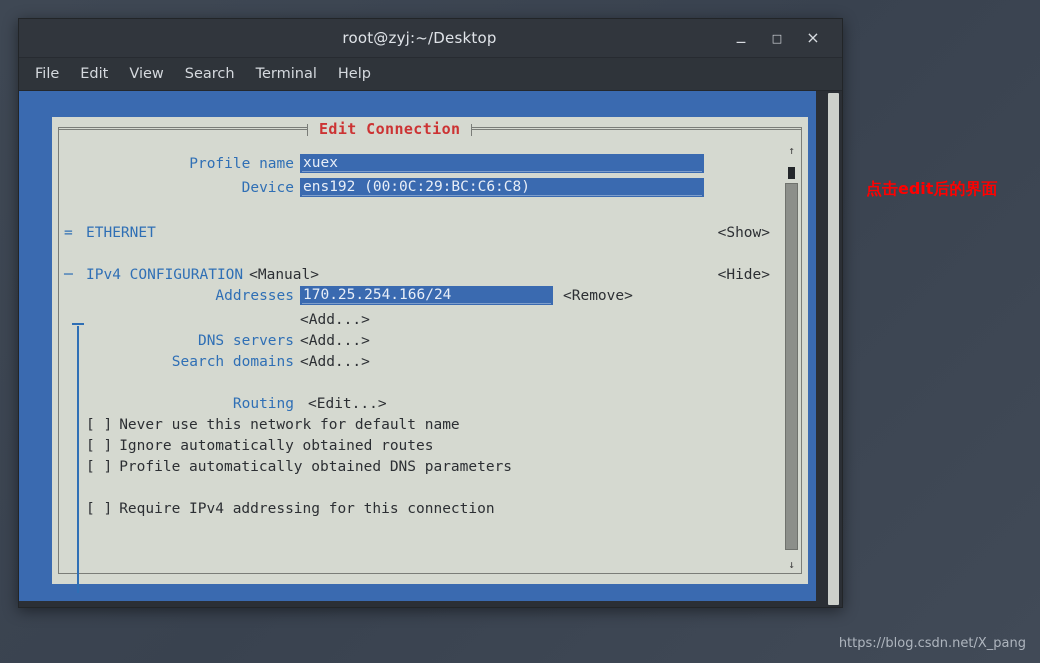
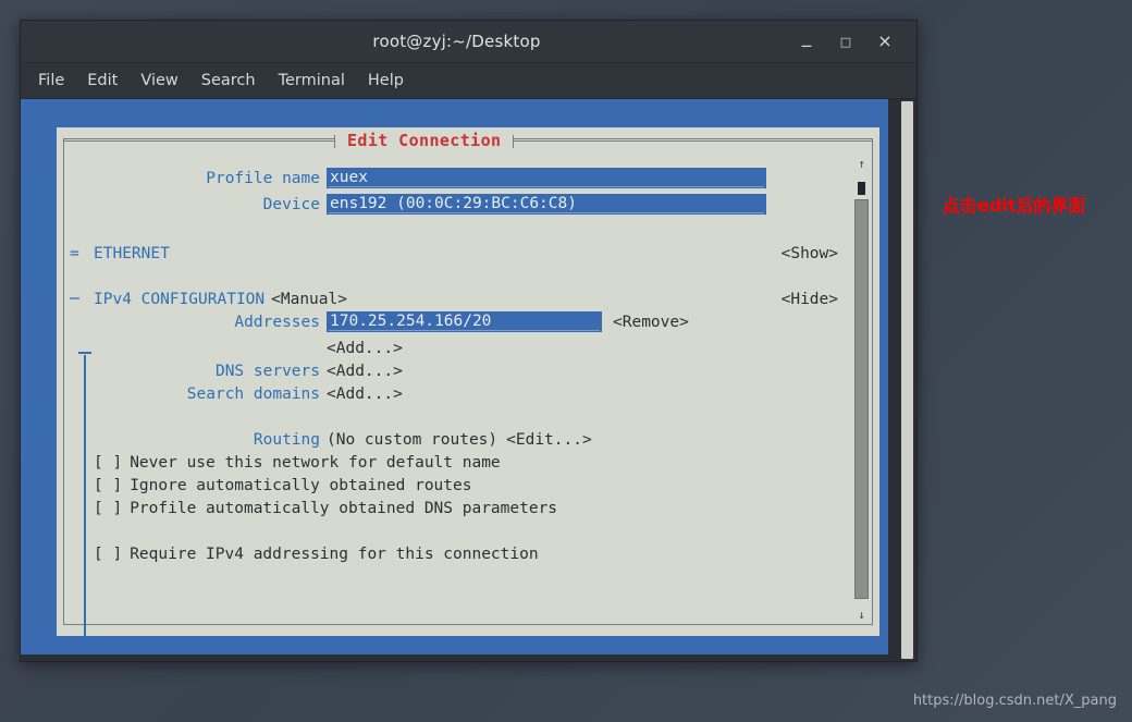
  root@zyj:~/Desktop
  _
  □
  ×
  File
  Edit
  View
  Search
  Terminal
  Help
  Edit Connection
  Profile name
  xuex
  Device
  ens192 (00:0C:29:BC:C6:C8)
  =
  ETHERNET
  <Show>
  ─
  IPv4 CONFIGURATION
  <Manual>
  <Hide>
  Addresses
- 170.25.254.166/24
+ 170.25.254.166/20
  <Remove>
  <Add...>
  DNS servers
  <Add...>
  Search domains
  <Add...>
  Routing
+ (No custom routes)
  <Edit...>
  [ ]
  Never use this network for default name
  [ ]
  Ignore automatically obtained routes
  [ ]
  Profile automatically obtained DNS parameters
  [ ]
  Require IPv4 addressing for this connection
  ↑
  ↓
  点击edit后的界面
  https://blog.csdn.net/X_pang
